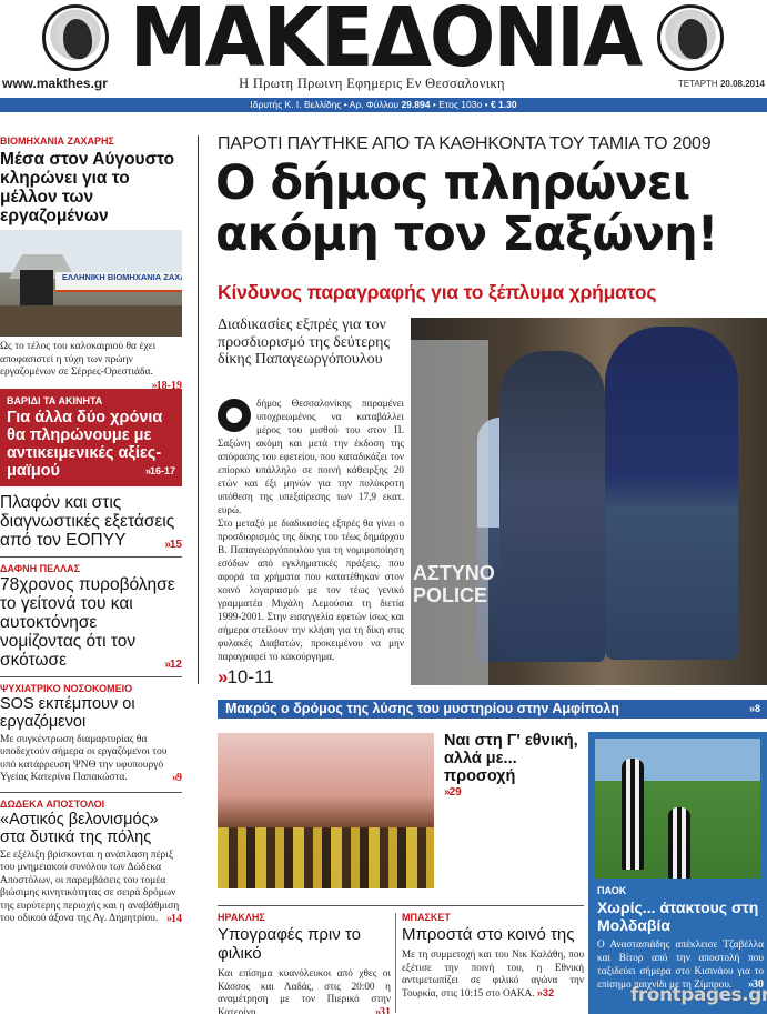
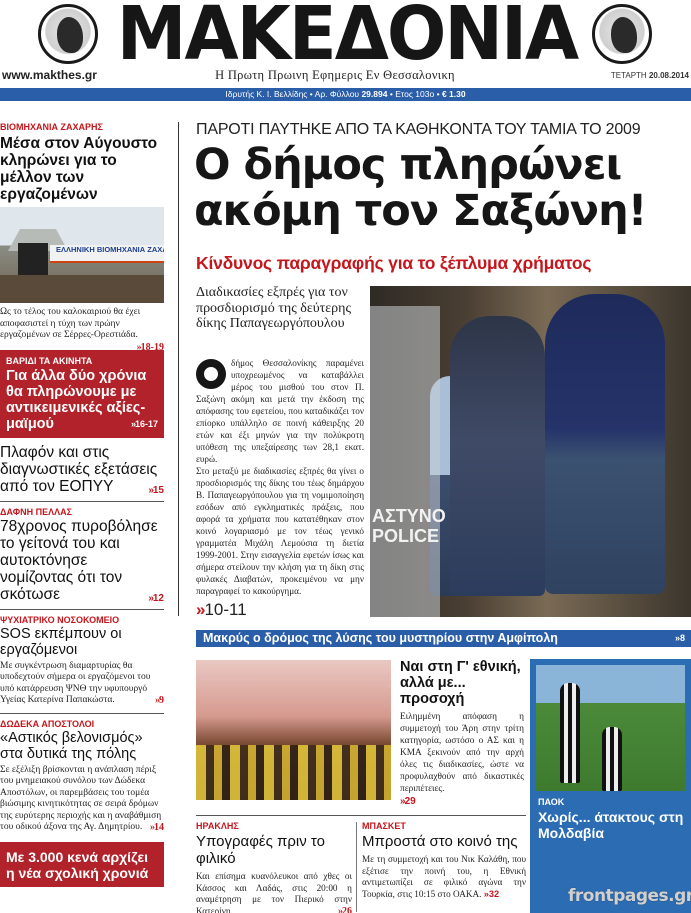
  ΜΑΚΕΔΟΝΙΑ
  www.makthes.gr
  Η Πρωτη Πρωινη Εφημερις Εν Θεσσαλονικη
  ΤΕΤΑΡΤΗ 20.08.2014
  Ιδρυτής Κ. Ι. Βελλίδης • Αρ. Φύλλου 29.894 • Ετος 103ο • € 1.30
  ΒΙΟΜΗΧΑΝΙΑ ΖΑΧΑΡΗΣ
  Μέσα στον Αύγουστο κληρώνει για το μέλλον των εργαζομένων
  Ως το τέλος του καλοκαιριού θα έχει αποφασιστεί η τύχη των πρώην εργαζομένων σε Σέρρες-Ορεστιάδα.
  »18-19
  ΒΑΡΙΔΙ ΤΑ ΑΚΙΝΗΤΑ
  Για άλλα δύο χρόνια θα πληρώνουμε με αντικειμενικές αξίες-μαϊμού
  »16-17
  Πλαφόν και στις διαγνωστικές εξετάσεις από τον ΕΟΠΥΥ
  »15
  ΔΑΦΝΗ ΠΕΛΛΑΣ
  78χρονος πυροβόλησε το γείτονά του και αυτοκτόνησε νομίζοντας ότι τον σκότωσε
  »12
  ΨΥΧΙΑΤΡΙΚΟ ΝΟΣΟΚΟΜΕΙΟ
  SOS εκπέμπουν οι εργαζόμενοι
  Με συγκέντρωση διαμαρτυρίας θα υποδεχτούν σήμερα οι εργαζόμενοι του υπό κατάρρευση ΨΝΘ την υφυπουργό Υγείας Κατερίνα Παπακώστα.
  »9
  ΔΩΔΕΚΑ ΑΠΟΣΤΟΛΟΙ
  «Αστικός βελονισμός» στα δυτικά της πόλης
  Σε εξέλιξη βρίσκονται η ανάπλαση πέριξ του μνημειακού συνόλου των Δώδεκα Αποστόλων, οι παρεμβάσεις του τομέα βιώσιμης κινητικότητας σε σειρά δρόμων της ευρύτερης περιοχής και η αναβάθμιση του οδικού άξονα της Αγ. Δημητρίου.
  »14
+ Με 3.000 κενά αρχίζει η νέα σχολική χρονιά
+ »13
  ΠΑΡΟΤΙ ΠΑΥΤΗΚΕ ΑΠΟ ΤΑ ΚΑΘΗΚΟΝΤΑ ΤΟΥ ΤΑΜΙΑ ΤΟ 2009
  Ο δήμος πληρώνει
  ακόμη τον Σαξώνη!
  Κίνδυνος παραγραφής για το ξέπλυμα χρήματος
  Διαδικασίες εξπρές για τον προσδιορισμό της δεύτερης δίκης Παπαγεωργόπουλου
- δήμος Θεσσαλονίκης παραμένει υποχρεωμένος να καταβάλλει μέρος του μισθού του στον Π. Σαξώνη ακόμη και μετά την έκδοση της απόφασης του εφετείου, που καταδικάζει τον επίορκο υπάλληλο σε ποινή κάθειρξης 20 ετών και έξι μηνών για την πολύκροτη υπόθεση της υπεξαίρεσης των 17,9 εκατ. ευρώ.
+ δήμος Θεσσαλονίκης παραμένει υποχρεωμένος να καταβάλλει μέρος του μισθού του στον Π. Σαξώνη ακόμη και μετά την έκδοση της απόφασης του εφετείου, που καταδικάζει τον επίορκο υπάλληλο σε ποινή κάθειρξης 20 ετών και έξι μηνών για την πολύκροτη υπόθεση της υπεξαίρεσης των 28,1 εκατ. ευρώ.
  Στο μεταξύ με διαδικασίες εξπρές θα γίνει ο προσδιορισμός της δίκης του τέως δημάρχου Β. Παπαγεωργόπουλου για τη νομιμοποίηση εσόδων από εγκληματικές πράξεις, που αφορά τα χρήματα που κατατέθηκαν στον κοινό λογαριασμό με τον τέως γενικό γραμματέα Μιχάλη Λεμούσια τη διετία 1999-2001. Στην εισαγγελία εφετών ίσως και σήμερα στείλουν την κλήση για τη δίκη στις φυλακές Διαβατών, προκειμένου να μην παραγραφεί το κακούργημα.
  »10-11
  ΑΣΤΥΝΟ POLICE
  Μακρύς ο δρόμος της λύσης του μυστηρίου στην Αμφίπολη
  »8
  Ναι στη Γ' εθνική, αλλά με... προσοχή
+ Ειλημμένη απόφαση η συμμετοχή του Άρη στην τρίτη κατηγορία, ωστόσο ο ΑΣ και η ΚΜΑ ξεκινούν από την αρχή όλες τις διαδικασίες, ώστε να προφυλαχθούν από δικαστικές περιπέτειες.
  »29
  ΠΑΟΚ
  Χωρίς... άτακτους στη Μολδαβία
- Ο Αναστασιάδης απέκλεισε Τζαβέλλα και Βίτορ από την αποστολή που ταξιδεύει σήμερα στο Κισινάου για το επίσημο παιχνίδι με τη Ζίμπρου.
- »30
  ΗΡΑΚΛΗΣ
  Υπογραφές πριν το φιλικό
  Και επίσημα κυανόλευκοι από χθες οι Κάσσος και Λαδάς, στις 20:00 η αναμέτρηση με τον Πιερικό στην Κατερίνη.
- »31
+ »26
  ΜΠΑΣΚΕΤ
  Μπροστά στο κοινό της
  Με τη συμμετοχή και του Νικ Καλάθη, που εξέτισε την ποινή του, η Εθνική αντιμετωπίζει σε φιλικό αγώνα την Τουρκία, στις 10:15 στο ΟΑΚΑ. »32
  frontpages.gr
